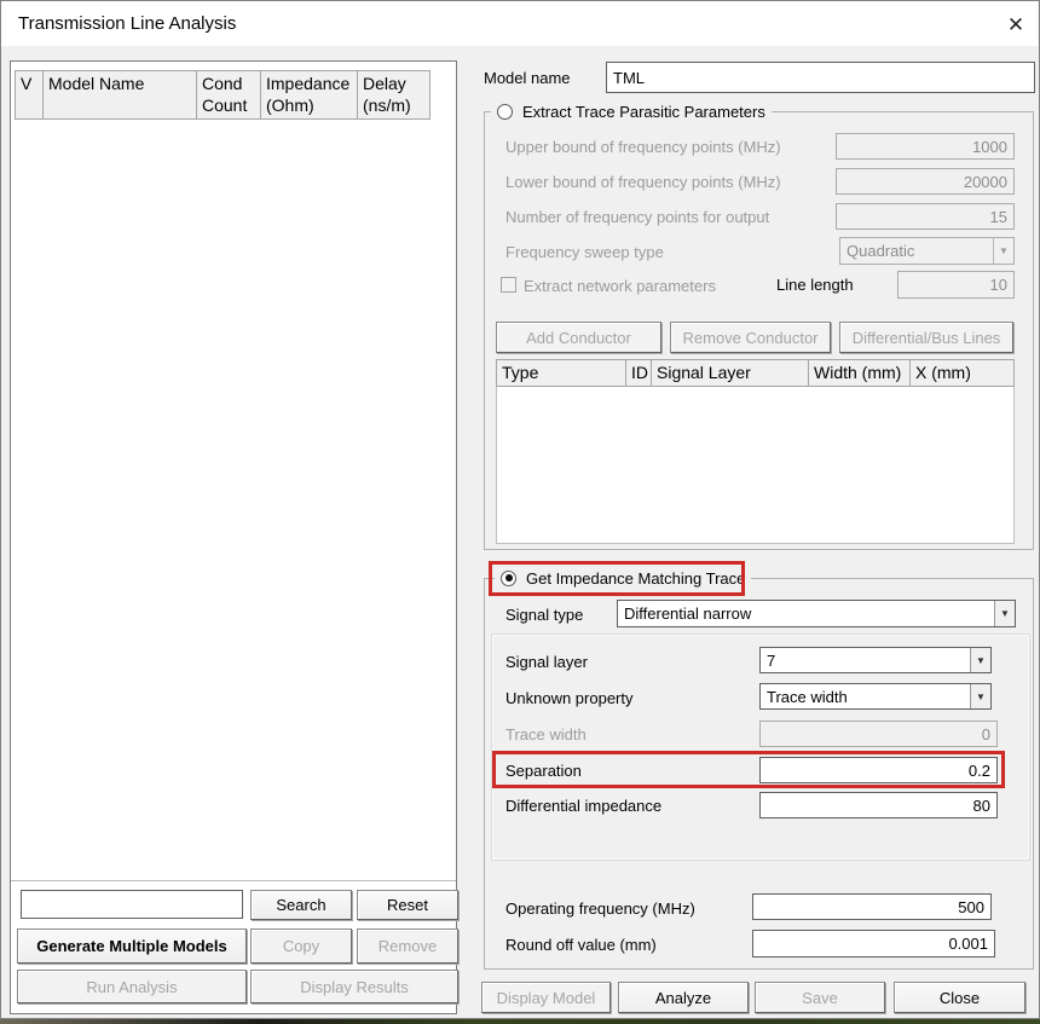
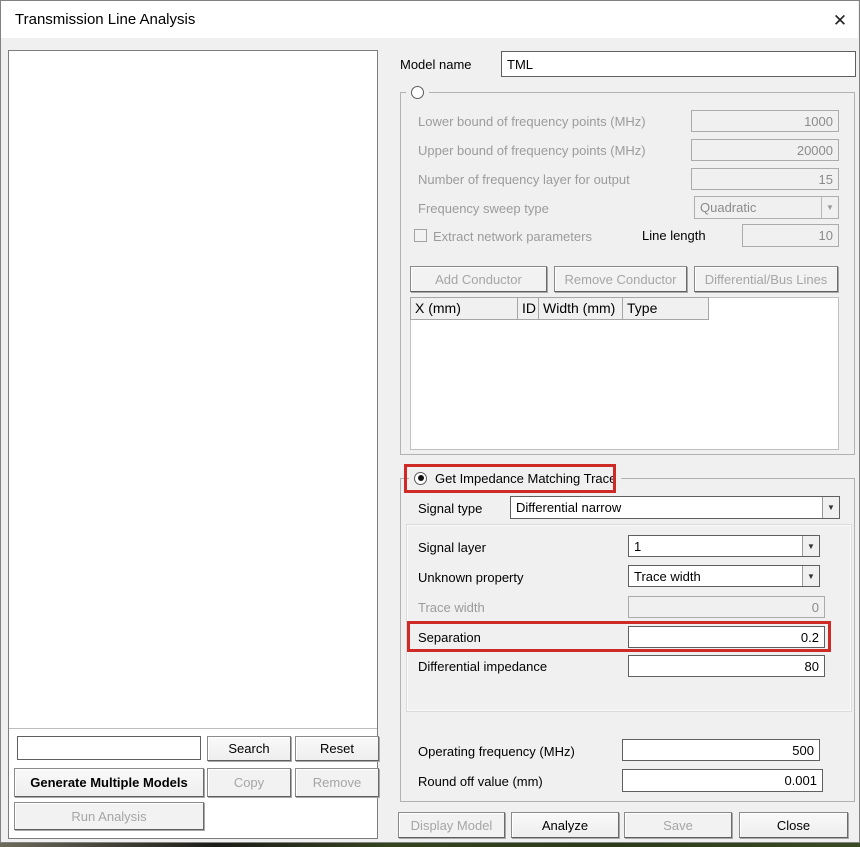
  Transmission Line Analysis
  ✕
- V
- Model Name
- Cond Count
- Impedance (Ohm)
- Delay (ns/m)
  Search
  Reset
  Generate Multiple Models
  Copy
  Remove
  Run Analysis
- Display Results
  Model name
  TML
- Extract Trace Parasitic Parameters
- Upper bound of frequency points (MHz)
+ Lower bound of frequency points (MHz)
  1000
- Lower bound of frequency points (MHz)
+ Upper bound of frequency points (MHz)
  20000
- Number of frequency points for output
+ Number of frequency layer for output
  15
  Frequency sweep type
  Quadratic
  ▼
  Extract network parameters
  Line length
  10
  Add Conductor
  Remove Conductor
  Differential/Bus Lines
- Type
+ X (mm)
  ID
- Signal Layer
  Width (mm)
- X (mm)
+ Type
  Get Impedance Matching Trace
  Signal type
  Differential narrow
  ▼
  Signal layer
- 7
+ 1
  ▼
  Unknown property
  Trace width
  ▼
  Trace width
  0
  Separation
  0.2
  Differential impedance
  80
  Operating frequency (MHz)
  500
  Round off value (mm)
  0.001
  Display Model
  Analyze
  Save
  Close
